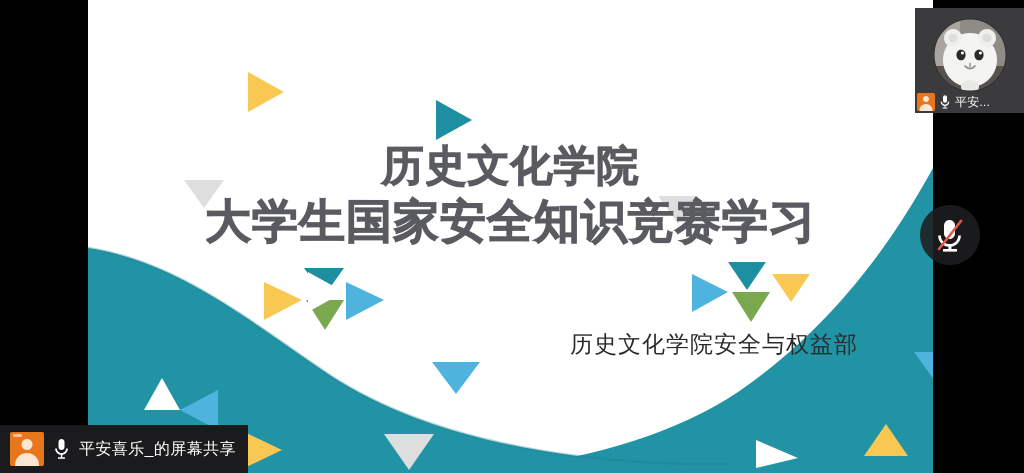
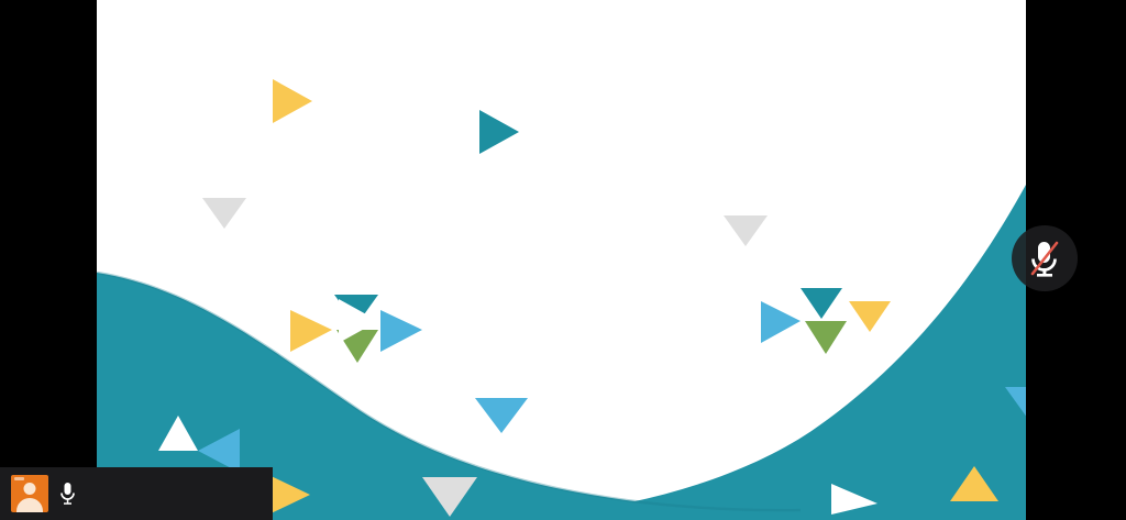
- 历史文化学院
- 大学生国家安全知识竞赛学习
- 历史文化学院安全与权益部
- 平安喜乐_的屏幕共享
- 平安...
